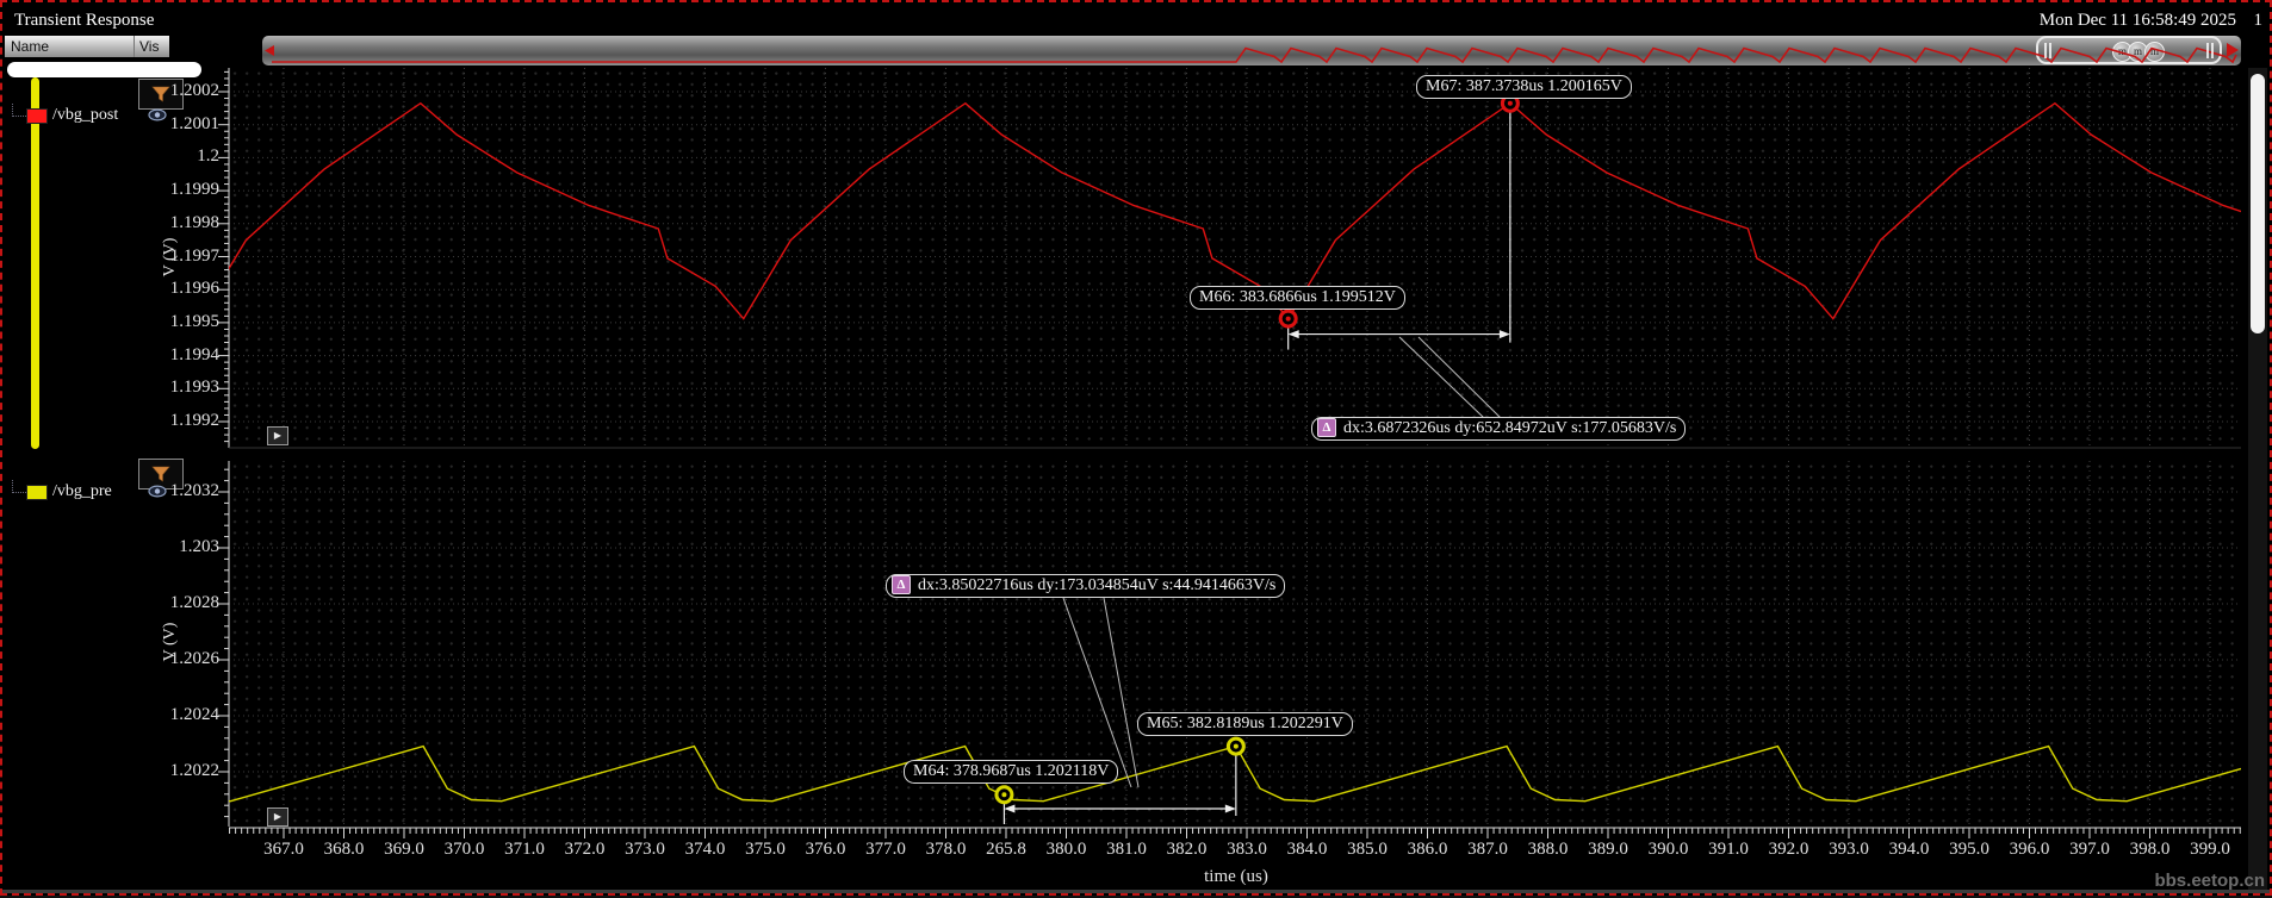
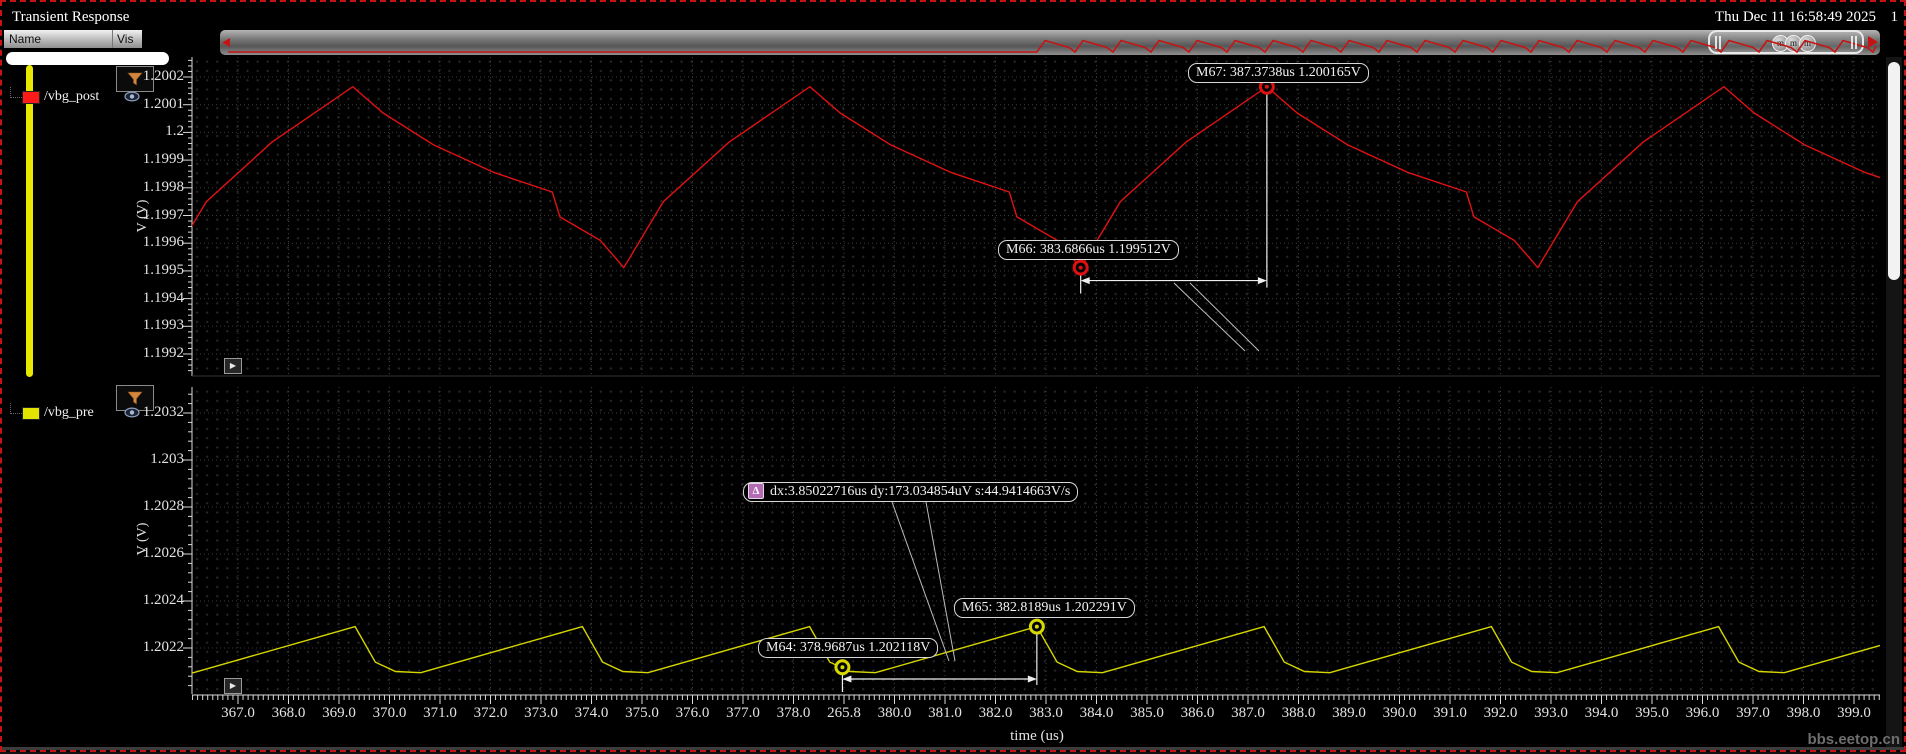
  Transient Response
- Mon Dec 11 16:58:49 2025
+ Thu Dec 11 16:58:49 2025
  1
  Name
  Vis
  /vbg_post
  /vbg_pre
  m
  m
  m
  1.2002
  1.2001
  1.2
  1.1999
  1.1998
  1.1997
  1.1996
  1.1995
  1.1994
  1.1993
  1.1992
  1.2032
  1.203
  1.2028
  1.2026
  1.2024
  1.2022
  367.0
  368.0
  369.0
  370.0
  371.0
  372.0
  373.0
  374.0
  375.0
  376.0
  377.0
  378.0
  265.8
  380.0
  381.0
  382.0
  383.0
  384.0
  385.0
  386.0
  387.0
  388.0
  389.0
  390.0
  391.0
  392.0
  393.0
  394.0
  395.0
  396.0
  397.0
  398.0
  399.0
  time (us)
  M67: 387.3738us 1.200165V
  M66: 383.6866us 1.199512V
- Δ dx:3.6872326us dy:652.84972uV s:177.05683V/s
  M65: 382.8189us 1.202291V
  M64: 378.9687us 1.202118V
  Δ dx:3.85022716us dy:173.034854uV s:44.9414663V/s
  ▶
  ▶
  bbs.eetop.cn
